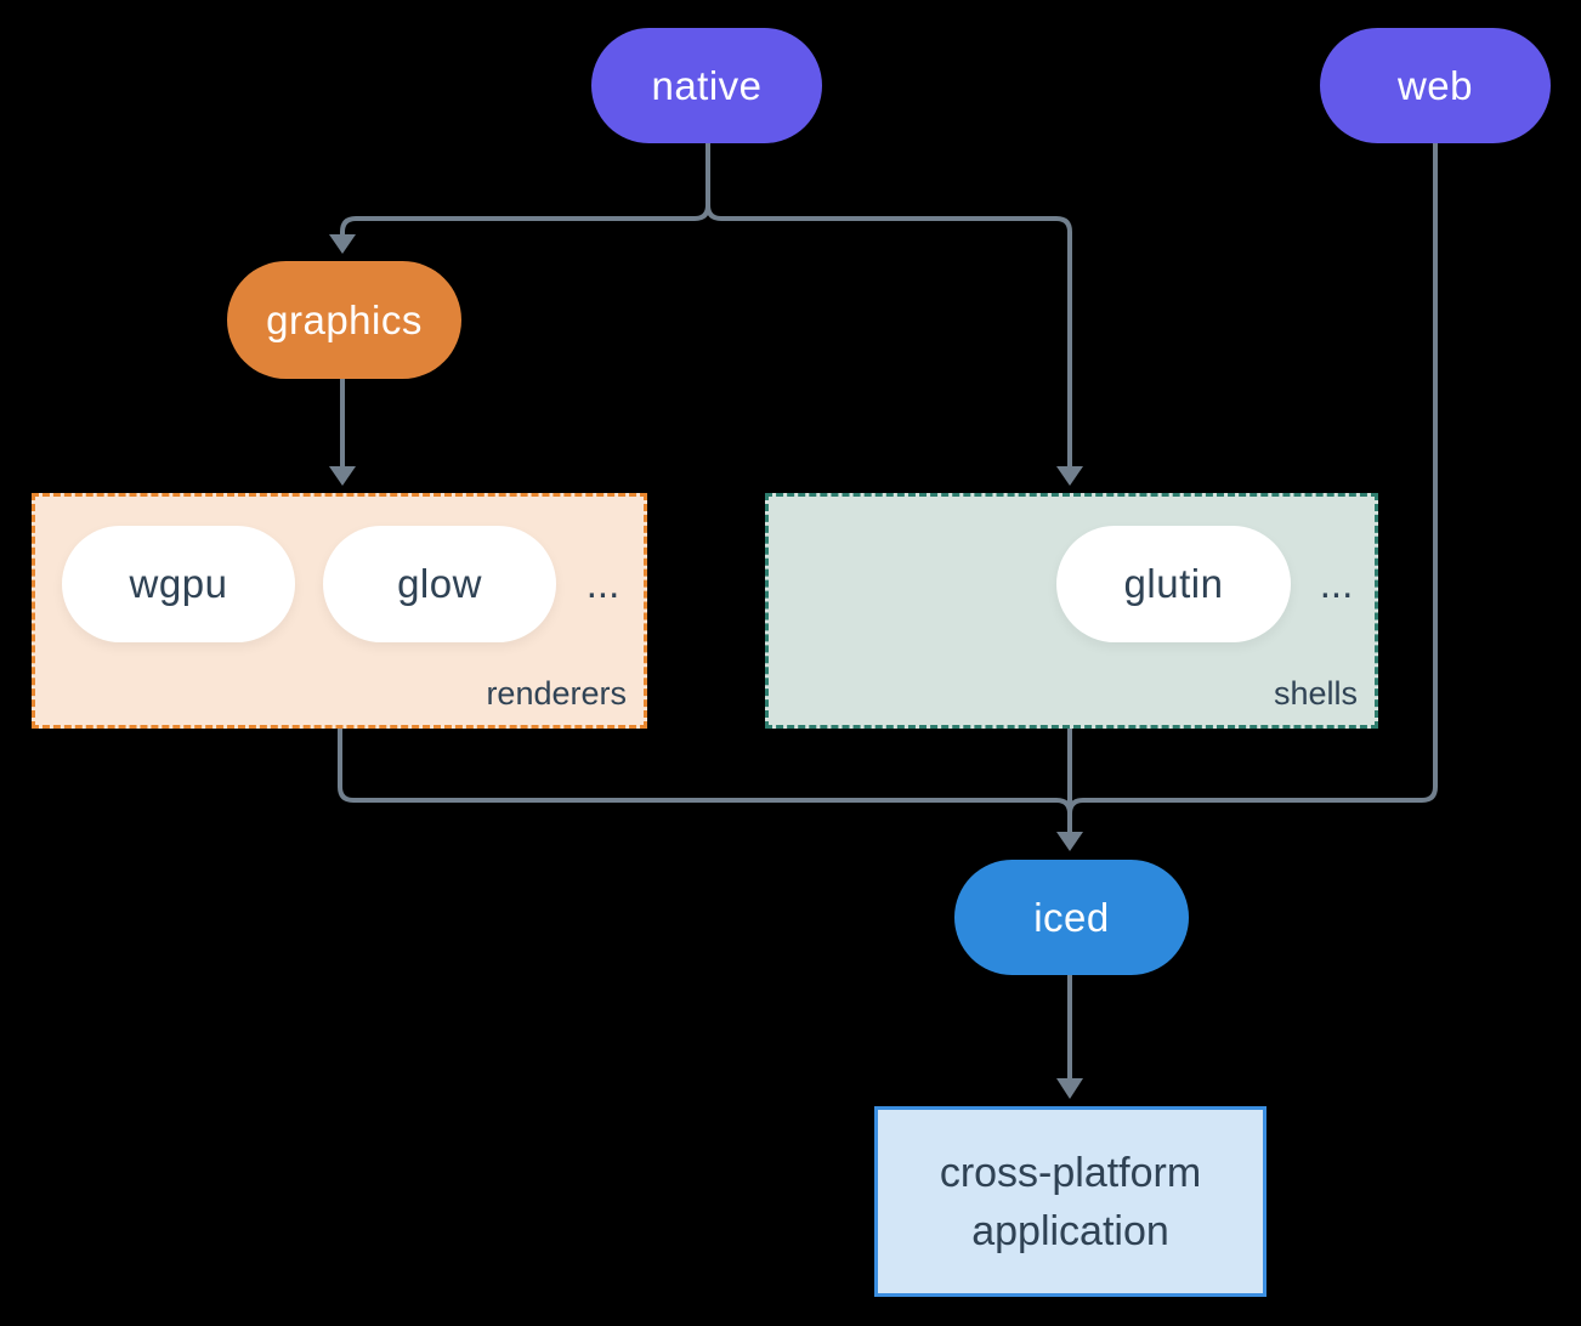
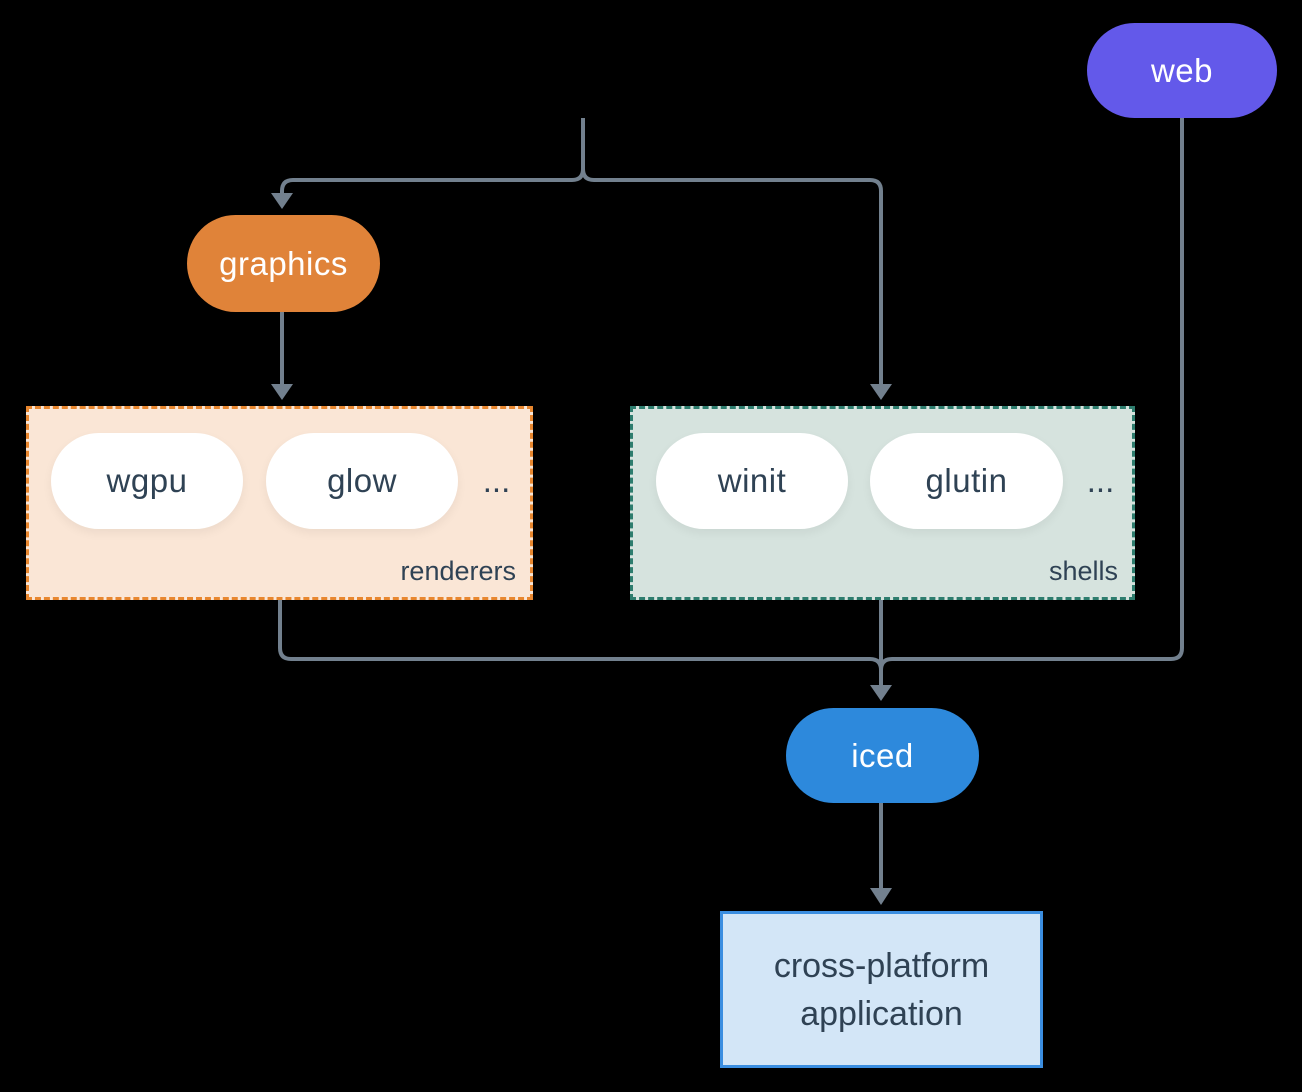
- native
  web
  graphics
  wgpu
  glow
  ...
  renderers
+ winit
  glutin
  ...
  shells
  iced
  cross-platform
  application
